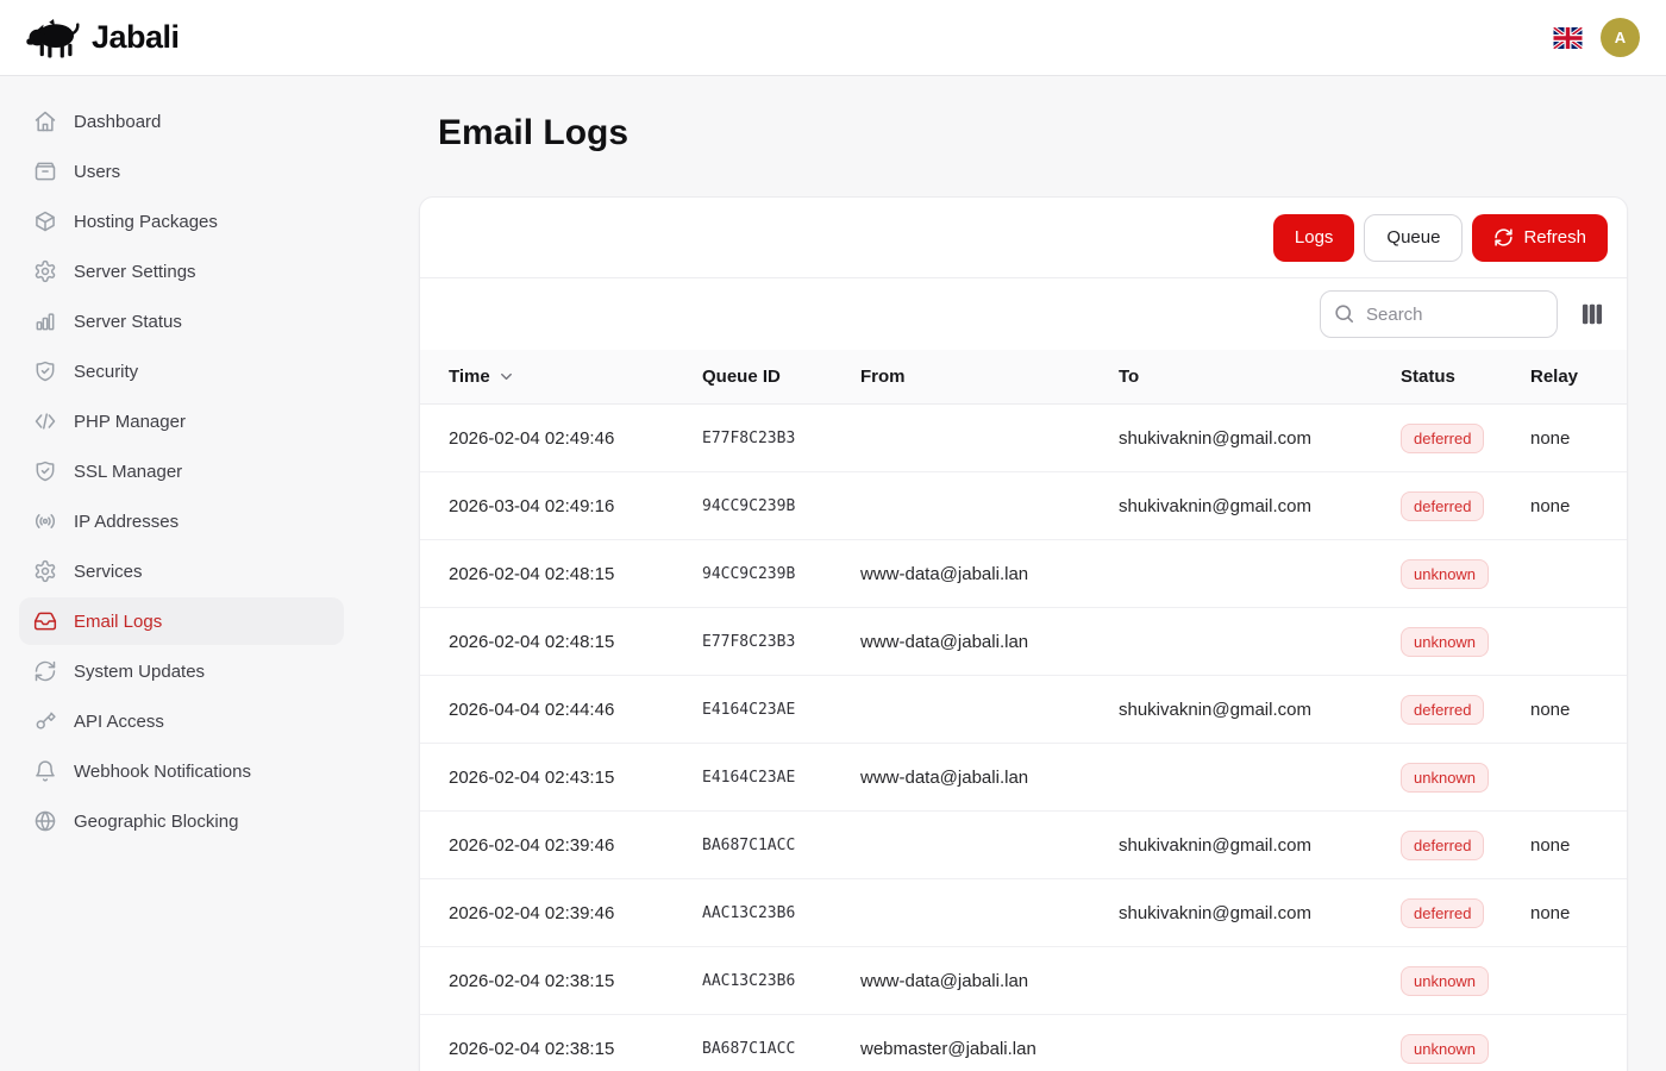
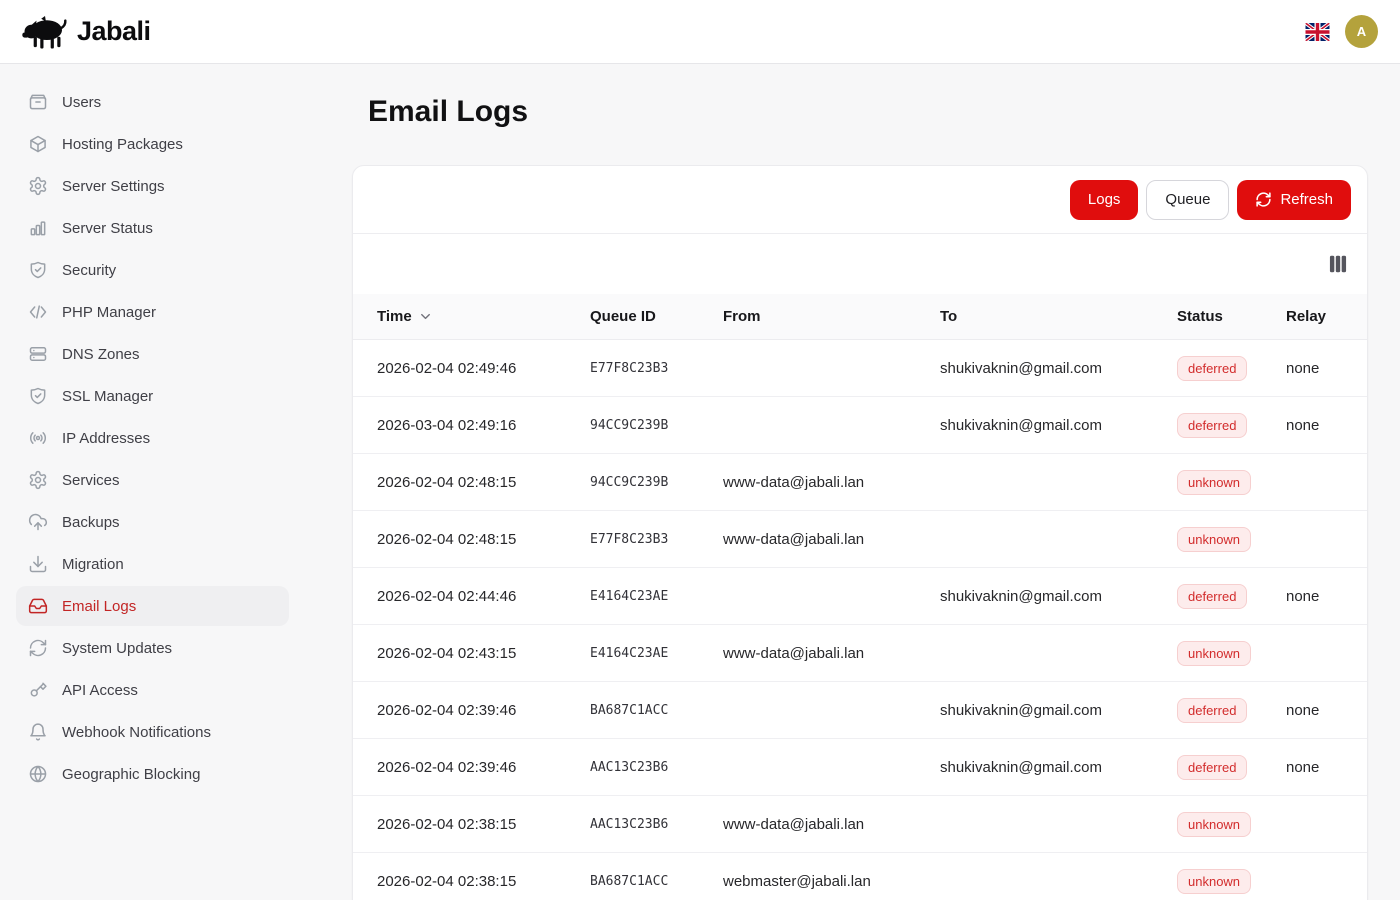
  Jabali
  A
- Dashboard
  Users
  Hosting Packages
  Server Settings
  Server Status
  Security
  PHP Manager
+ DNS Zones
  SSL Manager
  IP Addresses
  Services
+ Backups
+ Migration
  Email Logs
  System Updates
  API Access
  Webhook Notifications
  Geographic Blocking
  Email Logs
  Logs
  Queue
  Refresh
- Search
  Time
  Queue ID
  From
  To
  Status
  Relay
  2026-02-04 02:49:46
  E77F8C23B3
  shukivaknin@gmail.com
  deferred
  none
  2026-03-04 02:49:16
  94CC9C239B
  shukivaknin@gmail.com
  deferred
  none
  2026-02-04 02:48:15
  94CC9C239B
  www-data@jabali.lan
  unknown
  2026-02-04 02:48:15
  E77F8C23B3
  www-data@jabali.lan
  unknown
- 2026-04-04 02:44:46
+ 2026-02-04 02:44:46
  E4164C23AE
  shukivaknin@gmail.com
  deferred
  none
  2026-02-04 02:43:15
  E4164C23AE
  www-data@jabali.lan
  unknown
  2026-02-04 02:39:46
  BA687C1ACC
  shukivaknin@gmail.com
  deferred
  none
  2026-02-04 02:39:46
  AAC13C23B6
  shukivaknin@gmail.com
  deferred
  none
  2026-02-04 02:38:15
  AAC13C23B6
  www-data@jabali.lan
  unknown
  2026-02-04 02:38:15
  BA687C1ACC
  webmaster@jabali.lan
  unknown
